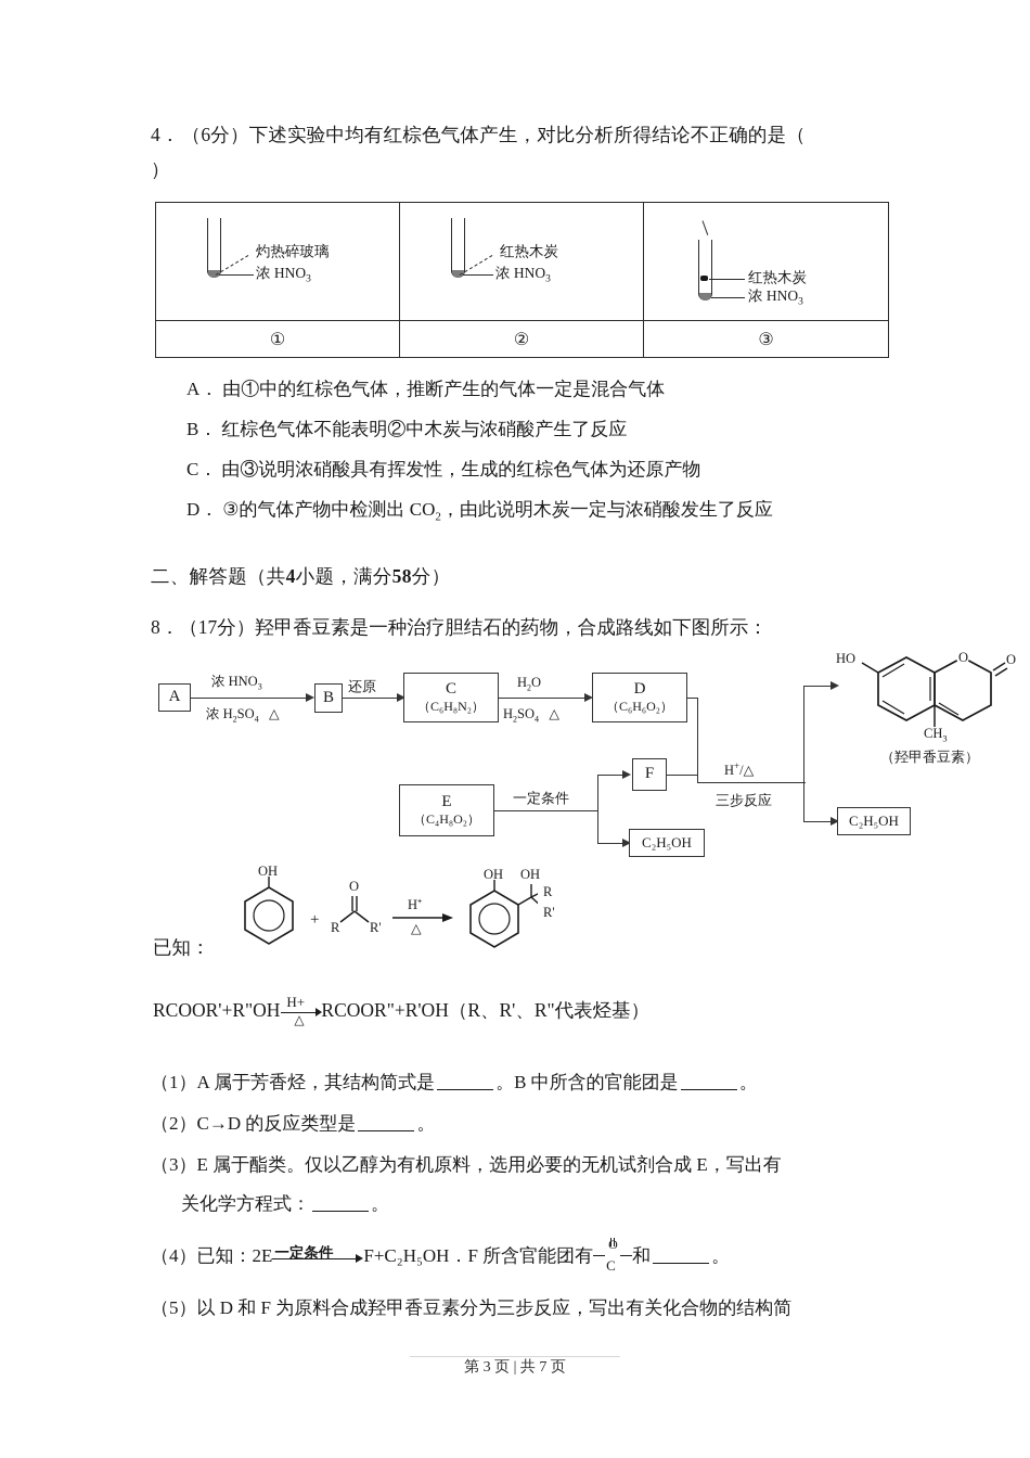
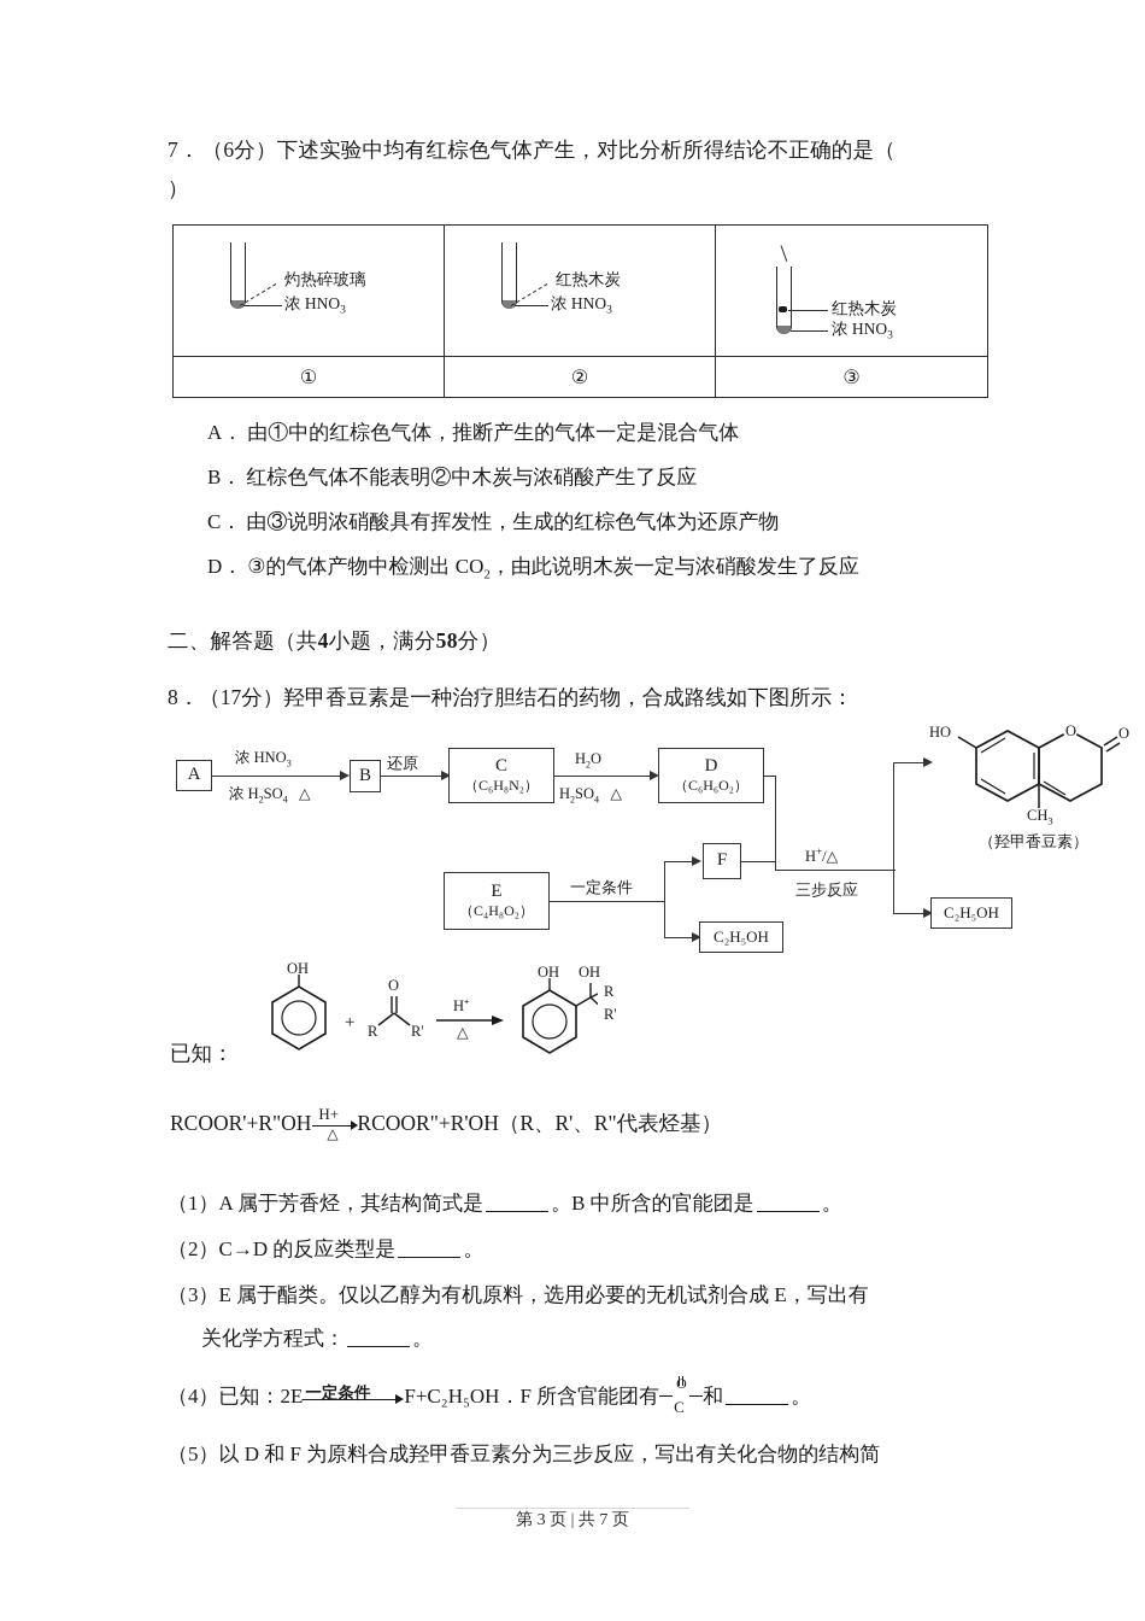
- 4．（6分）下述实验中均有红棕色气体产生，对比分析所得结论不正确的是（
+ 7．（6分）下述实验中均有红棕色气体产生，对比分析所得结论不正确的是（
  ）
  灼热碎玻璃 浓 HNO3	红热木炭 浓 HNO3	红热木炭 浓 HNO3
  ①	②	③
  A． 由①中的红棕色气体，推断产生的气体一定是混合气体
  B． 红棕色气体不能表明②中木炭与浓硝酸产生了反应
  C． 由③说明浓硝酸具有挥发性，生成的红棕色气体为还原产物
  D． ③的气体产物中检测出 CO2，由此说明木炭一定与浓硝酸发生了反应
  二、解答题（共4小题，满分58分）
  8．（17分）羟甲香豆素是一种治疗胆结石的药物，合成路线如下图所示：
  A
  浓 HNO3
  浓 H2SO4 △
  B
  还原
  C
  （C₆H₈N₂）
  H2O
  H2SO4 △
  D
  （C₆H₆O₂）
  F
  H+/△
  三步反应
  C₂H₅OH
  E
  （C₄H₈O₂）
  一定条件
  C₂H₅OH
  HO
  O
  O
  CH3
  （羟甲香豆素）
  已知：
  OH
  +
  O
  R
  R'
  H⁺
  △
  OH
  OH
  R
  R'
  RCOOR'+R"OH
  H+
  △
  RCOOR"+R'OH（R、R'、R"代表烃基）
  （1）A 属于芳香烃，其结构简式是 。B 中所含的官能团是 。
  （2）C→D 的反应类型是 。
  （3）E 属于酯类。仅以乙醇为有机原料，选用必要的无机试剂合成 E，写出有
  关化学方程式： 。
  （4）已知：2E
  一定条件
  F+C₂H₅OH．F 所含官能团有
  O
  C
  和 。
  （5）以 D 和 F 为原料合成羟甲香豆素分为三步反应，写出有关化合物的结构简
  第 3 页 | 共 7 页
